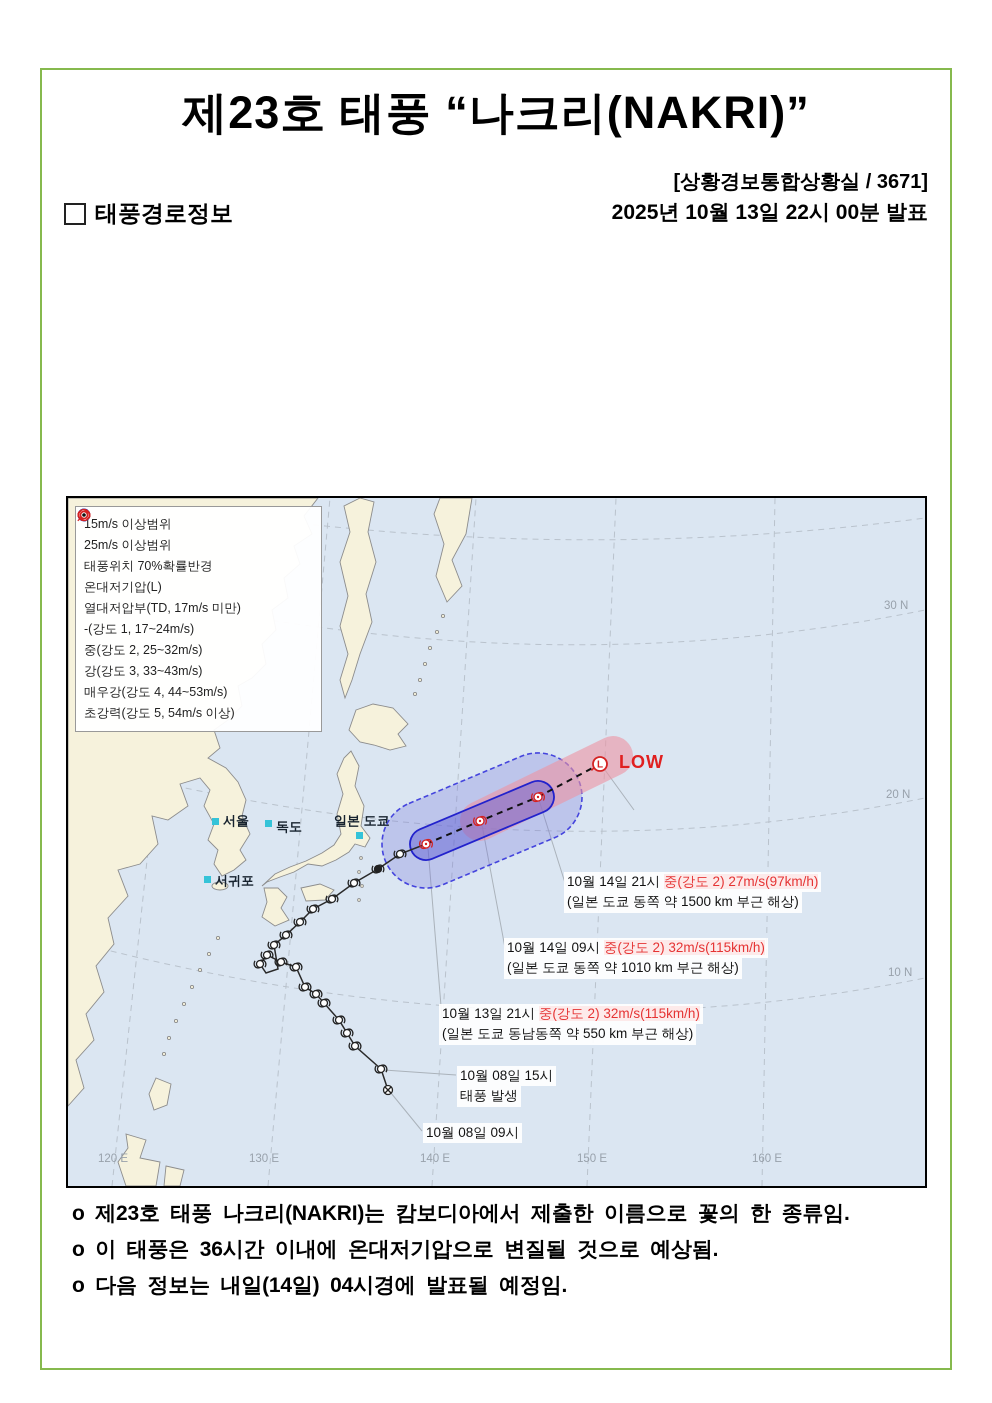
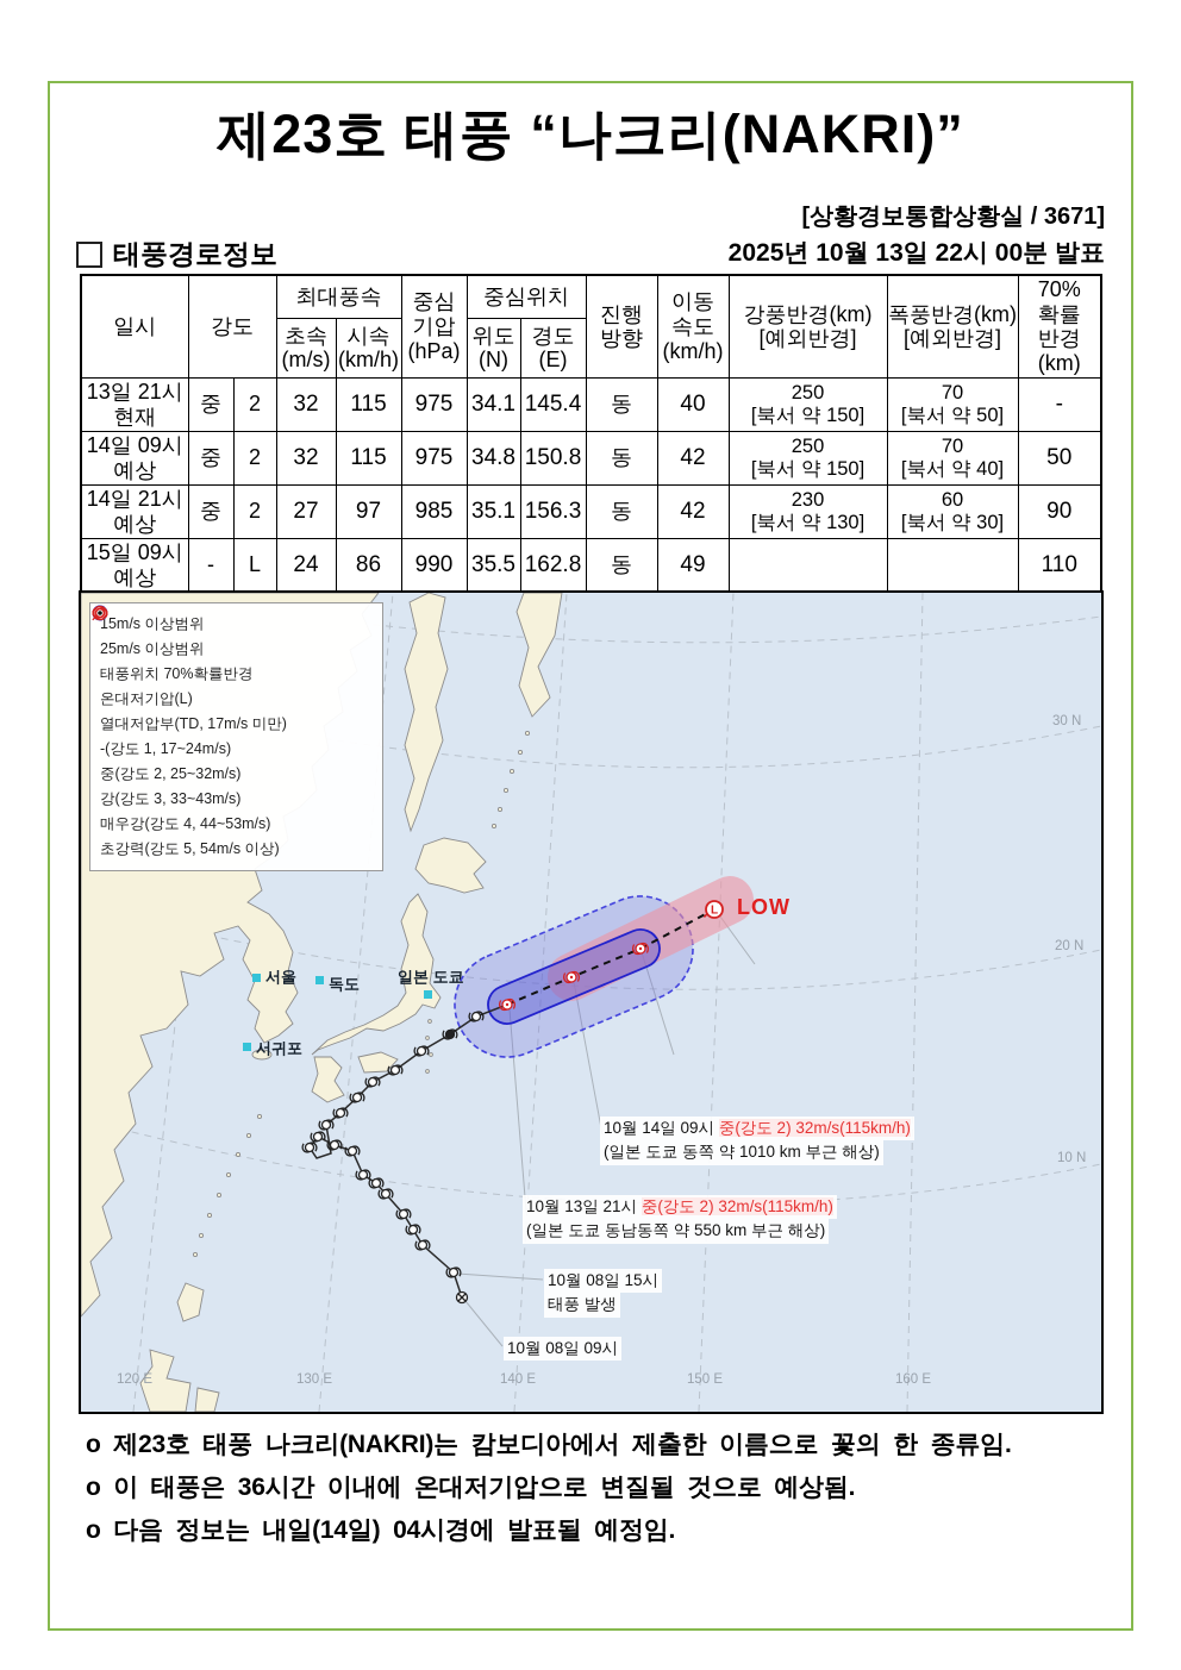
  제23호 태풍 “나크리(NAKRI)”
  [상황경보통합상황실 / 3671]
  2025년 10월 13일 22시 00분 발표
  태풍경로정보
+ 일시	강도	최대풍속	중심 기압 (hPa)	중심위치	진행 방향	이동 속도 (km/h)	강풍반경(km) [예외반경]	폭풍반경(km) [예외반경]	70% 확률 반경 (km)
+ 초속 (m/s)	시속 (km/h)	위도 (N)	경도 (E)
+ 13일 21시 현재	중	2	32	115	975	34.1	145.4	동	40	250 [북서 약 150]	70 [북서 약 50]	-
+ 14일 09시 예상	중	2	32	115	975	34.8	150.8	동	42	250 [북서 약 150]	70 [북서 약 40]	50
+ 14일 21시 예상	중	2	27	97	985	35.1	156.3	동	42	230 [북서 약 130]	60 [북서 약 30]	90
+ 15일 09시 예상	-	L	24	86	990	35.5	162.8	동	49			110
  L
  15m/s 이상범위
  25m/s 이상범위
  태풍위치 70%확률반경
  온대저기압(L)
  열대저압부(TD, 17m/s 미만)
  -(강도 1, 17~24m/s)
  중(강도 2, 25~32m/s)
  강(강도 3, 33~43m/s)
  매우강(강도 4, 44~53m/s)
  초강력(강도 5, 54m/s 이상)
  서울
  독도
  일본 도쿄
  서귀포
  LOW
- 10월 14일 21시 중(강도 2) 27m/s(97km/h)
- (일본 도쿄 동쪽 약 1500 km 부근 해상)
  10월 14일 09시 중(강도 2) 32m/s(115km/h)
  (일본 도쿄 동쪽 약 1010 km 부근 해상)
  10월 13일 21시 중(강도 2) 32m/s(115km/h)
  (일본 도쿄 동남동쪽 약 550 km 부근 해상)
  10월 08일 15시
  태풍 발생
  10월 08일 09시
  30 N
  20 N
  10 N
  120 E
  130 E
  140 E
  150 E
  160 E
  o 제23호 태풍 나크리(NAKRI)는 캄보디아에서 제출한 이름으로 꽃의 한 종류임.
  o 이 태풍은 36시간 이내에 온대저기압으로 변질될 것으로 예상됨.
  o 다음 정보는 내일(14일) 04시경에 발표될 예정임.
